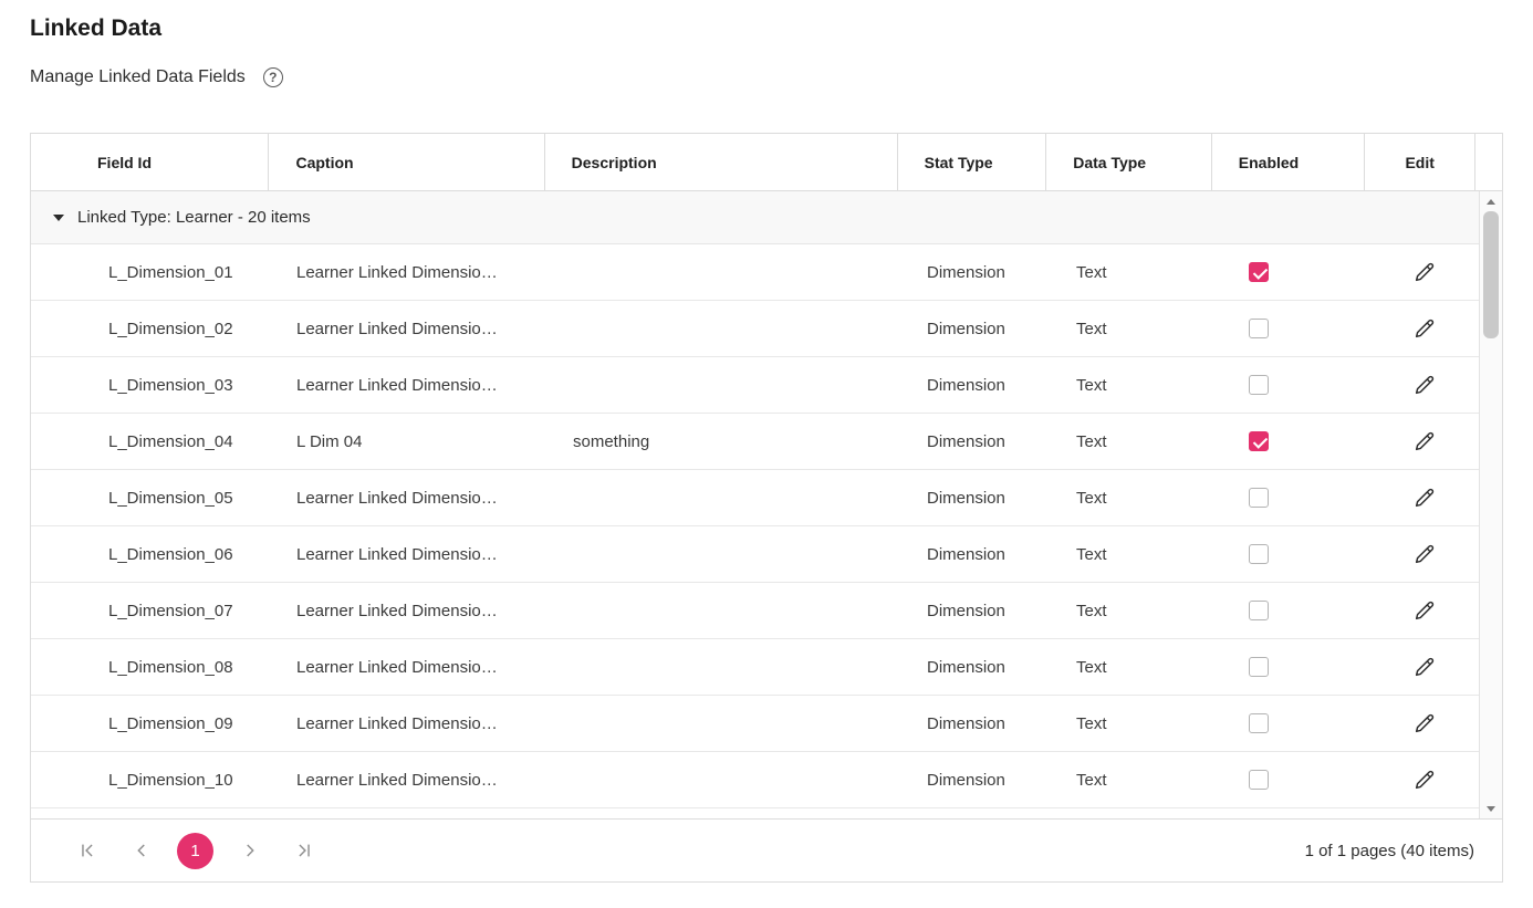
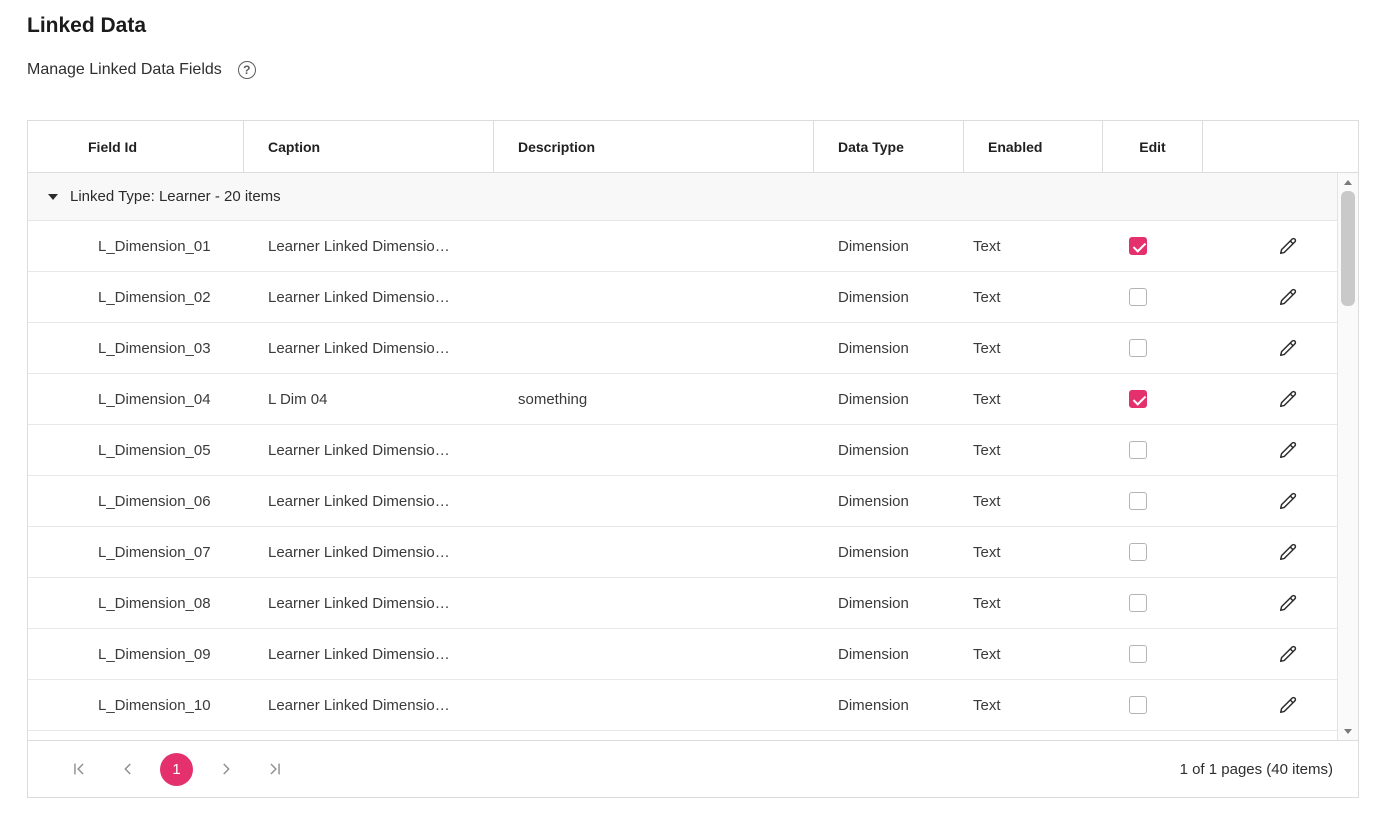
  Linked Data
  Manage Linked Data Fields
  ?
  Field Id
  Caption
  Description
- Stat Type
  Data Type
  Enabled
  Edit
  Linked Type: Learner - 20 items
  L_Dimension_01
  Learner Linked Dimensio…
  Dimension
  Text
  L_Dimension_02
  Learner Linked Dimensio…
  Dimension
  Text
  L_Dimension_03
  Learner Linked Dimensio…
  Dimension
  Text
  L_Dimension_04
  L Dim 04
  something
  Dimension
  Text
  L_Dimension_05
  Learner Linked Dimensio…
  Dimension
  Text
  L_Dimension_06
  Learner Linked Dimensio…
  Dimension
  Text
  L_Dimension_07
  Learner Linked Dimensio…
  Dimension
  Text
  L_Dimension_08
  Learner Linked Dimensio…
  Dimension
  Text
  L_Dimension_09
  Learner Linked Dimensio…
  Dimension
  Text
  L_Dimension_10
  Learner Linked Dimensio…
  Dimension
  Text
  1
  1 of 1 pages (40 items)
